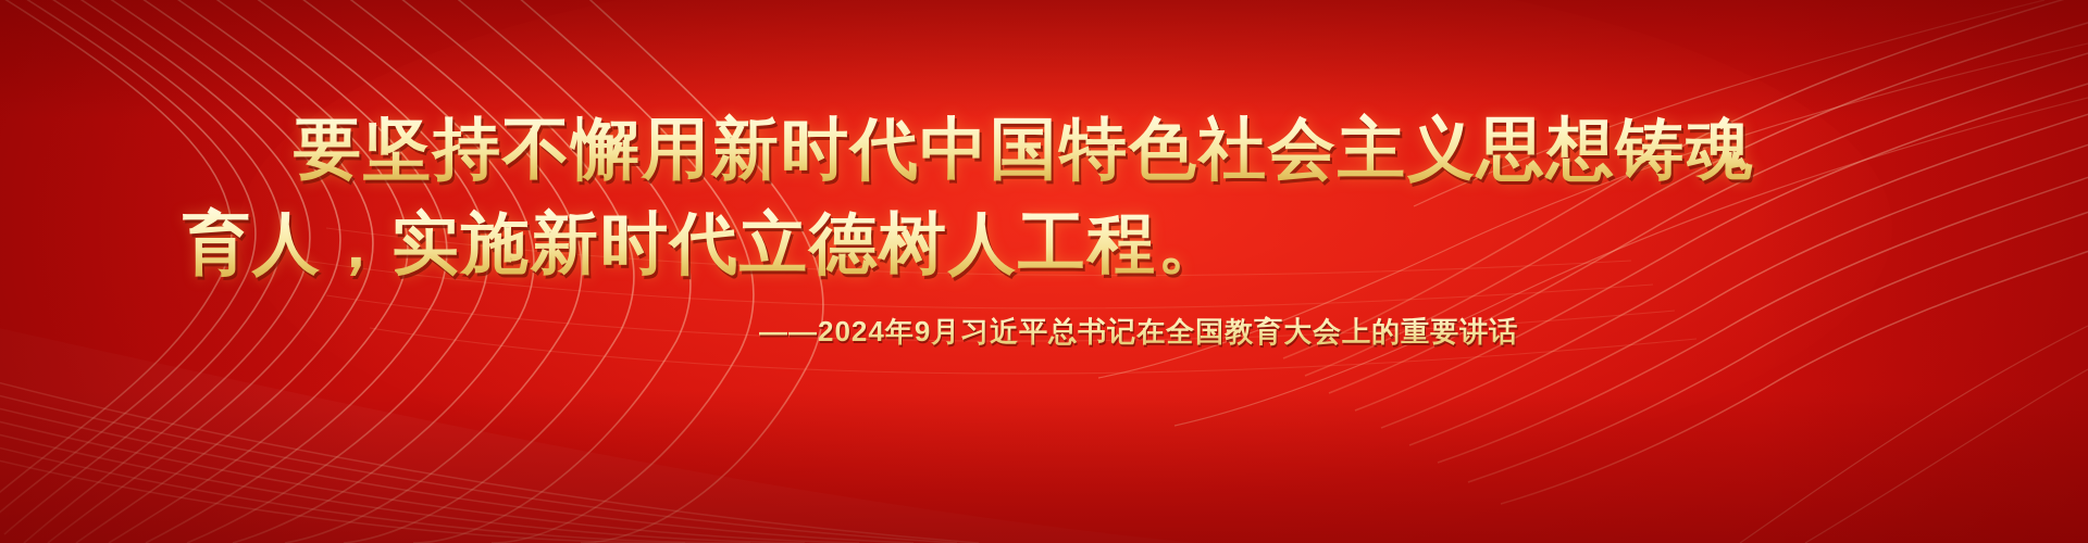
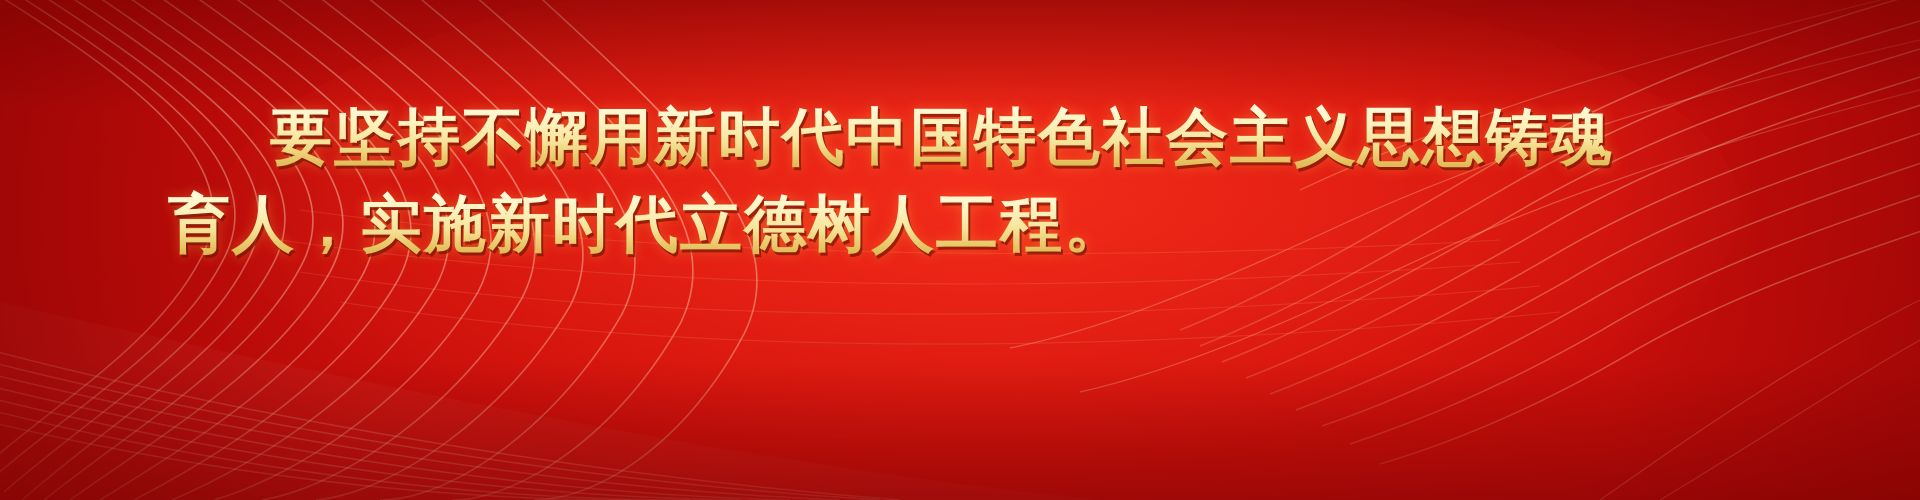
  要坚持不懈用新时代中国特色社会主义思想铸魂
  育人，实施新时代立德树人工程。
- ——2024年9月习近平总书记在全国教育大会上的重要讲话
